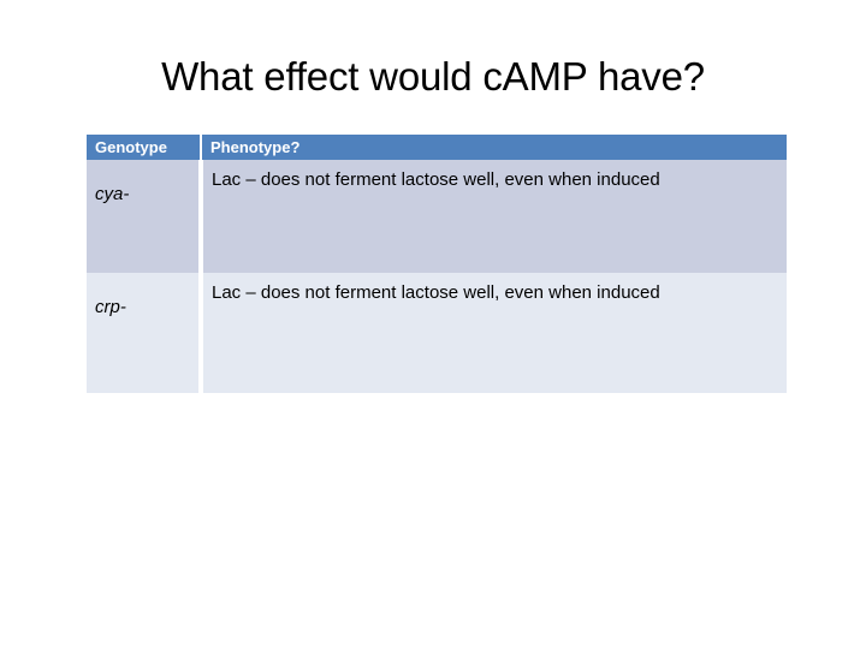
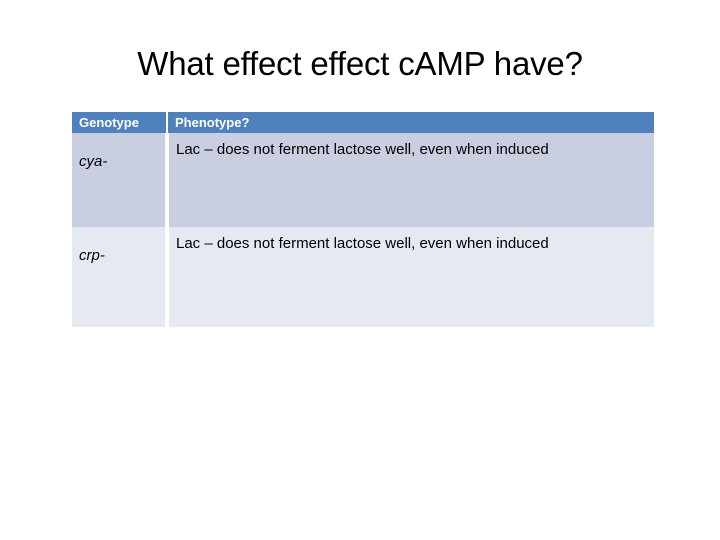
- What effect would cAMP have?
+ What effect effect cAMP have?
  Genotype	Phenotype?
  cya-	Lac – does not ferment lactose well, even when induced
  crp-	Lac – does not ferment lactose well, even when induced
